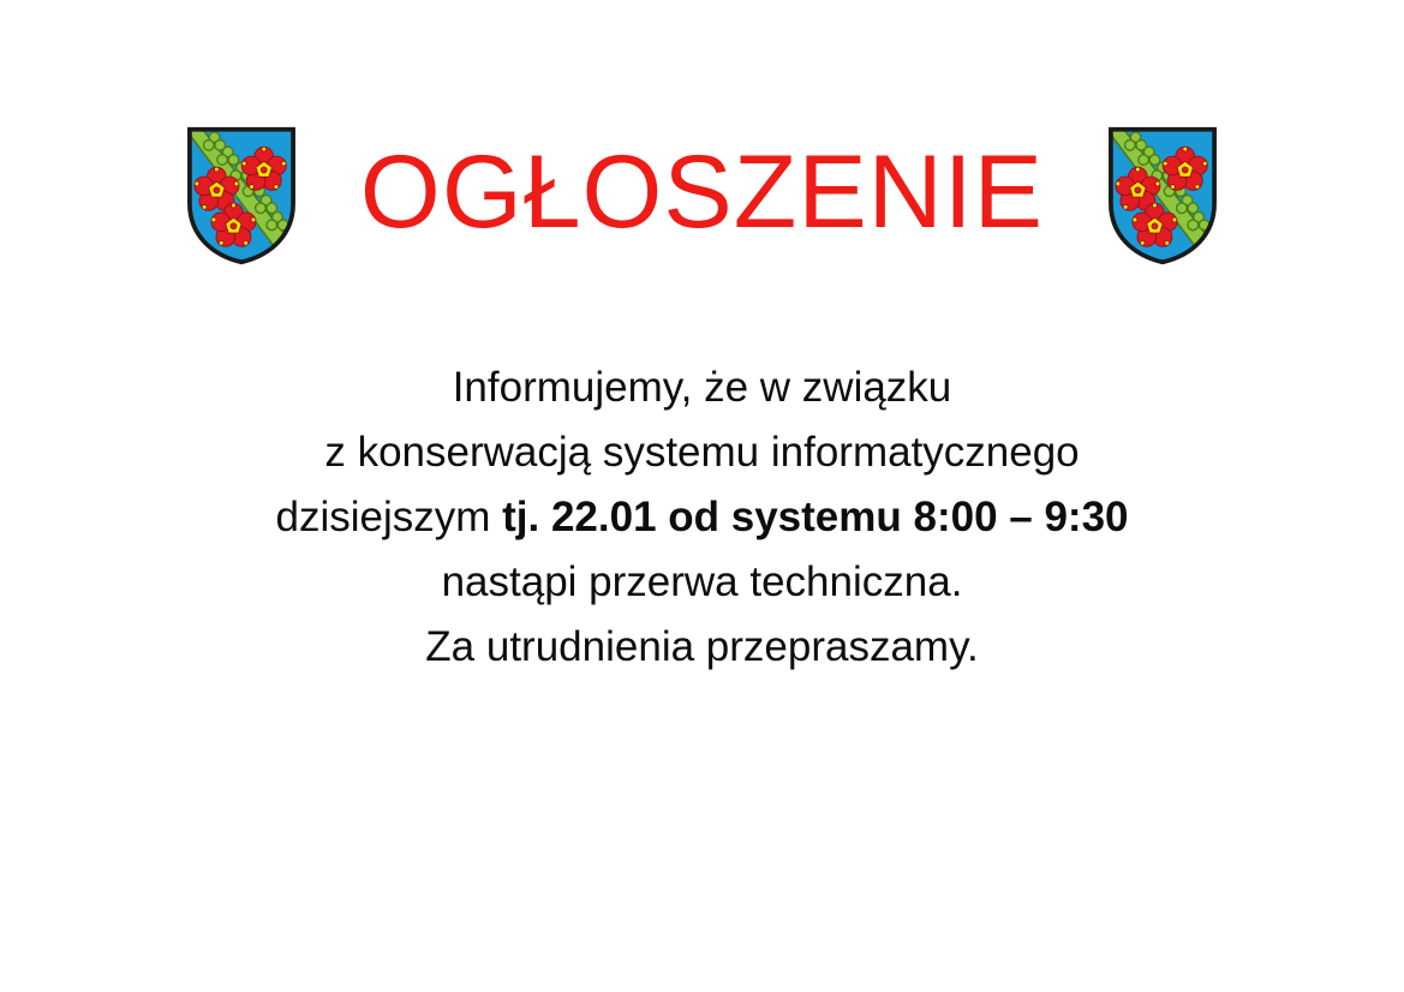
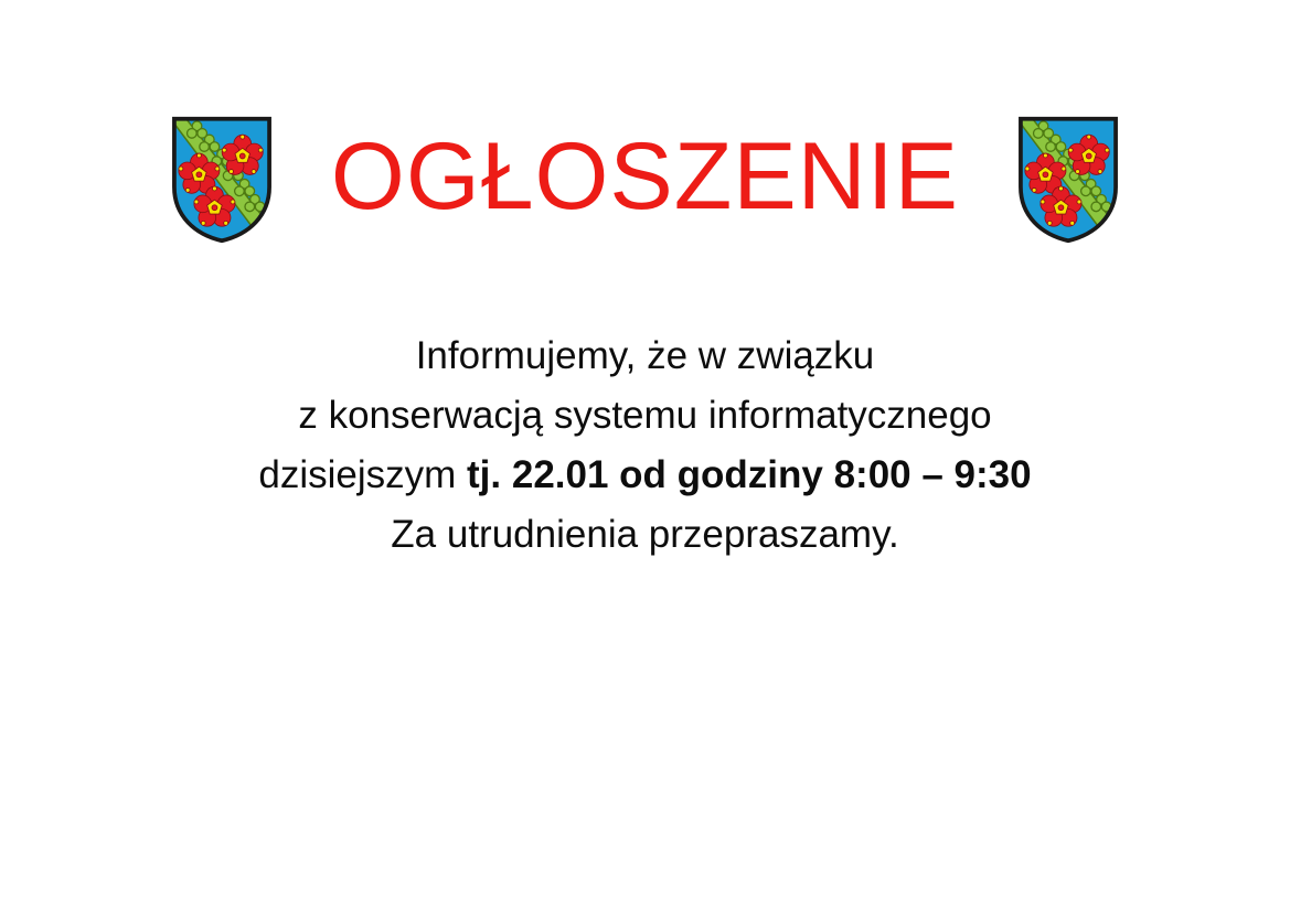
  OGŁOSZENIE
  Informujemy, że w związku
  z konserwacją systemu informatycznego
- dzisiejszym tj. 22.01 od systemu 8:00 – 9:30
+ dzisiejszym tj. 22.01 od godziny 8:00 – 9:30
- nastąpi przerwa techniczna.
  Za utrudnienia przepraszamy.
